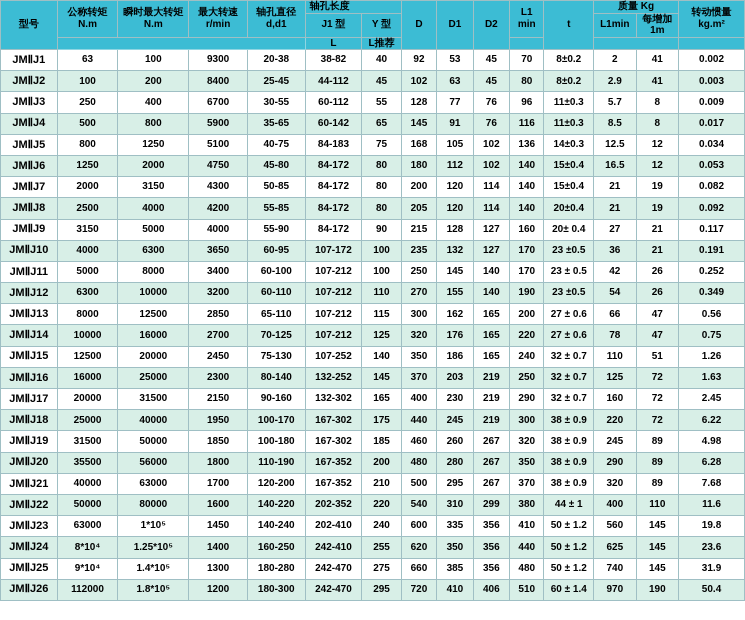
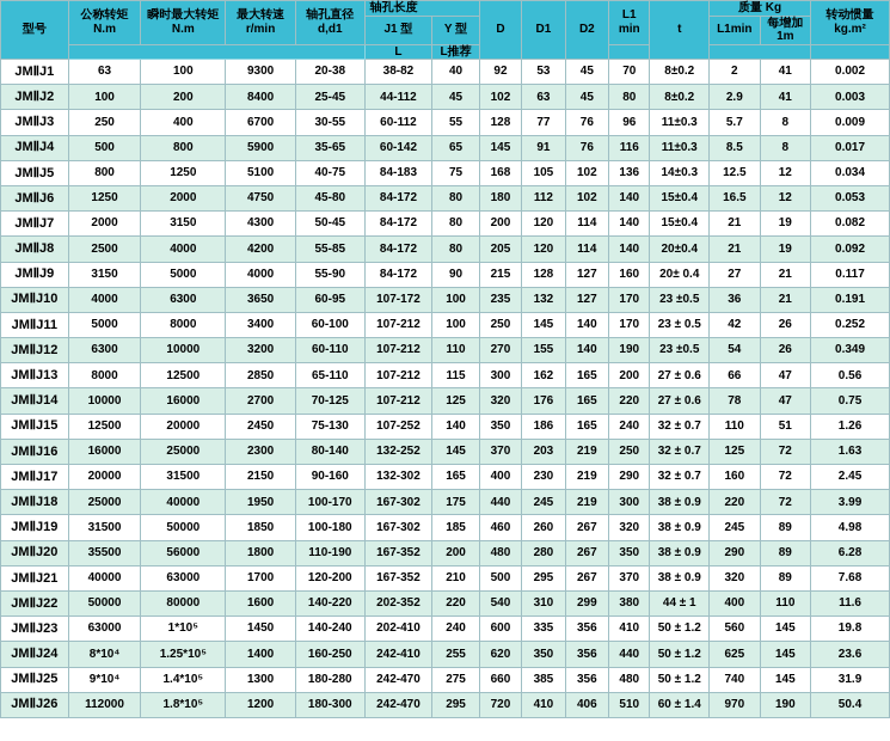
  型号	公称转矩 N.m	瞬时最大转矩 N.m	最大转速 r/min	轴孔直径 d,d1	轴孔长度	D	D1	D2	L1 min	t	质量 Kg	转动惯量 kg.m²
  J1 型	Y 型	L1min	每增加 1m
  	L	L推荐
  JMⅡJ1	63	100	9300	20-38	38-82	40	92	53	45	70	8±0.2	2	41	0.002
  JMⅡJ2	100	200	8400	25-45	44-112	45	102	63	45	80	8±0.2	2.9	41	0.003
  JMⅡJ3	250	400	6700	30-55	60-112	55	128	77	76	96	11±0.3	5.7	8	0.009
  JMⅡJ4	500	800	5900	35-65	60-142	65	145	91	76	116	11±0.3	8.5	8	0.017
  JMⅡJ5	800	1250	5100	40-75	84-183	75	168	105	102	136	14±0.3	12.5	12	0.034
  JMⅡJ6	1250	2000	4750	45-80	84-172	80	180	112	102	140	15±0.4	16.5	12	0.053
- JMⅡJ7	2000	3150	4300	50-85	84-172	80	200	120	114	140	15±0.4	21	19	0.082
+ JMⅡJ7	2000	3150	4300	50-45	84-172	80	200	120	114	140	15±0.4	21	19	0.082
  JMⅡJ8	2500	4000	4200	55-85	84-172	80	205	120	114	140	20±0.4	21	19	0.092
  JMⅡJ9	3150	5000	4000	55-90	84-172	90	215	128	127	160	20± 0.4	27	21	0.117
  JMⅡJ10	4000	6300	3650	60-95	107-172	100	235	132	127	170	23 ±0.5	36	21	0.191
  JMⅡJ11	5000	8000	3400	60-100	107-212	100	250	145	140	170	23 ± 0.5	42	26	0.252
  JMⅡJ12	6300	10000	3200	60-110	107-212	110	270	155	140	190	23 ±0.5	54	26	0.349
  JMⅡJ13	8000	12500	2850	65-110	107-212	115	300	162	165	200	27 ± 0.6	66	47	0.56
  JMⅡJ14	10000	16000	2700	70-125	107-212	125	320	176	165	220	27 ± 0.6	78	47	0.75
  JMⅡJ15	12500	20000	2450	75-130	107-252	140	350	186	165	240	32 ± 0.7	110	51	1.26
  JMⅡJ16	16000	25000	2300	80-140	132-252	145	370	203	219	250	32 ± 0.7	125	72	1.63
  JMⅡJ17	20000	31500	2150	90-160	132-302	165	400	230	219	290	32 ± 0.7	160	72	2.45
- JMⅡJ18	25000	40000	1950	100-170	167-302	175	440	245	219	300	38 ± 0.9	220	72	6.22
+ JMⅡJ18	25000	40000	1950	100-170	167-302	175	440	245	219	300	38 ± 0.9	220	72	3.99
  JMⅡJ19	31500	50000	1850	100-180	167-302	185	460	260	267	320	38 ± 0.9	245	89	4.98
  JMⅡJ20	35500	56000	1800	110-190	167-352	200	480	280	267	350	38 ± 0.9	290	89	6.28
  JMⅡJ21	40000	63000	1700	120-200	167-352	210	500	295	267	370	38 ± 0.9	320	89	7.68
  JMⅡJ22	50000	80000	1600	140-220	202-352	220	540	310	299	380	44 ± 1	400	110	11.6
  JMⅡJ23	63000	1*10⁵	1450	140-240	202-410	240	600	335	356	410	50 ± 1.2	560	145	19.8
  JMⅡJ24	8*10⁴	1.25*10⁵	1400	160-250	242-410	255	620	350	356	440	50 ± 1.2	625	145	23.6
  JMⅡJ25	9*10⁴	1.4*10⁵	1300	180-280	242-470	275	660	385	356	480	50 ± 1.2	740	145	31.9
  JMⅡJ26	112000	1.8*10⁵	1200	180-300	242-470	295	720	410	406	510	60 ± 1.4	970	190	50.4
